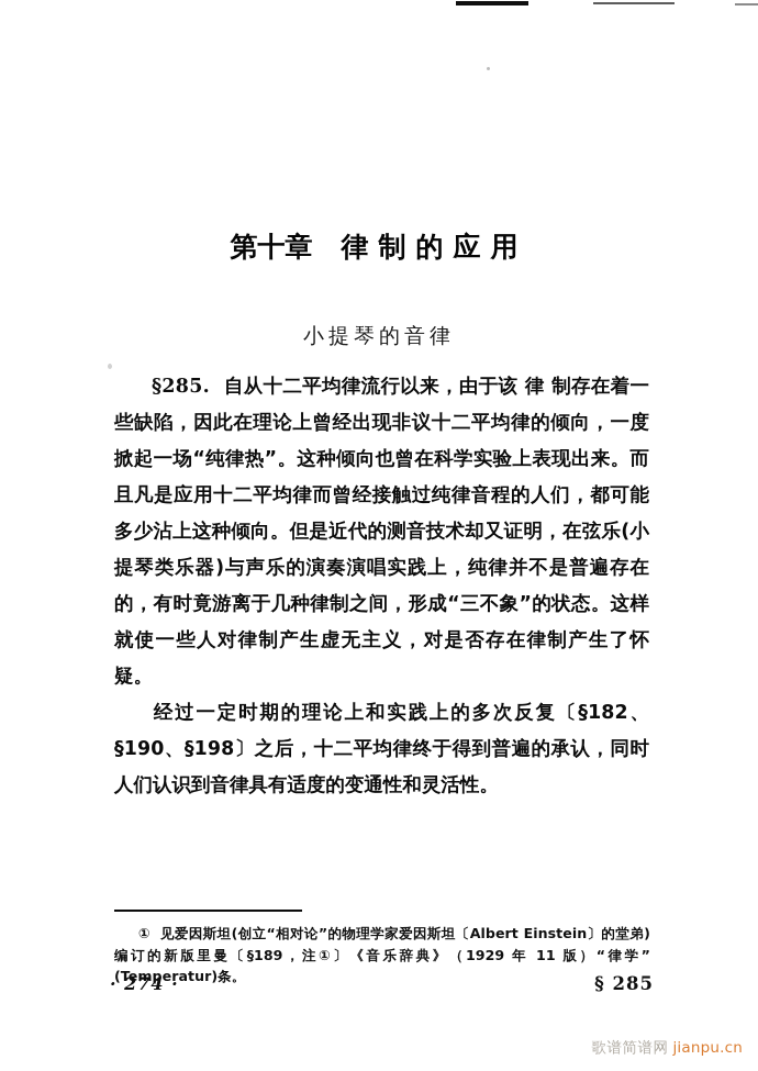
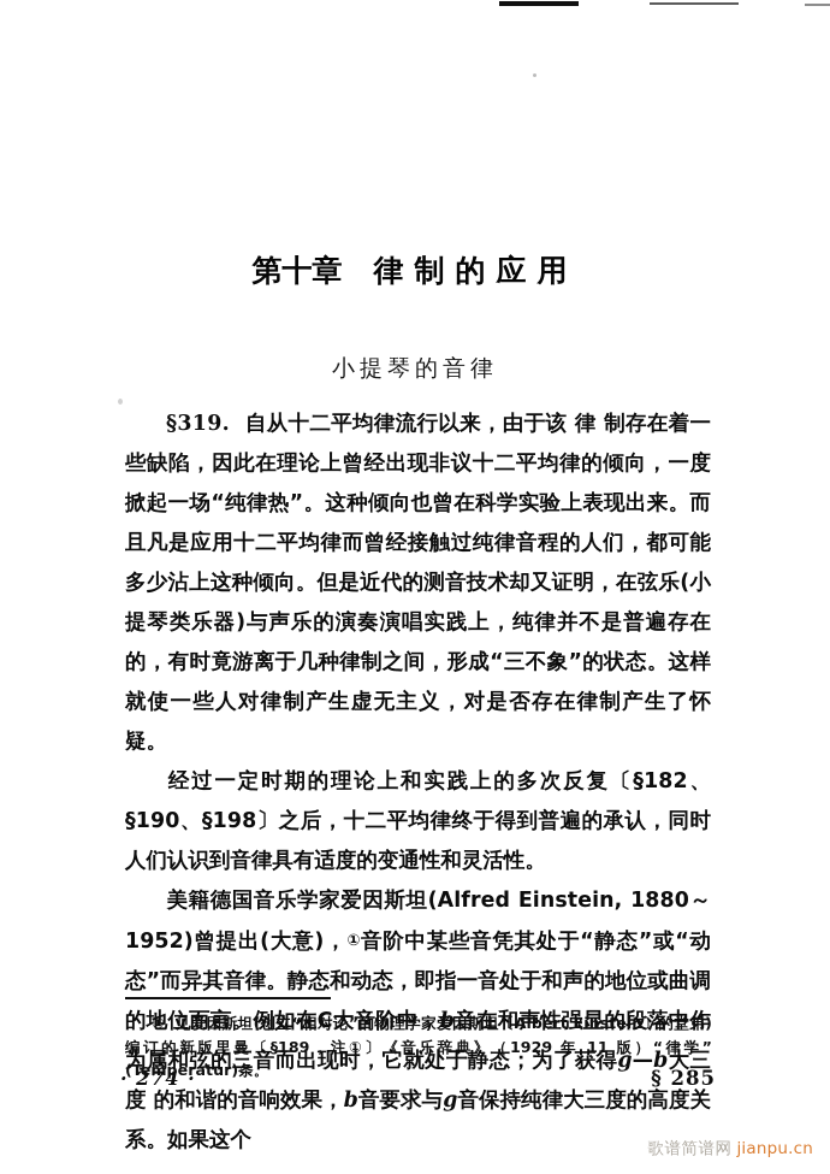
  第十章 律制的应用
  小提琴的音律
- §285. 自从十二平均律流行以来，由于该 律 制存在着一 些缺陷，因此在理论上曾经出现非议十二平均律的倾向，一度掀起一场“纯律热”。这种倾向也曾在科学实验上表现出来。而且凡是应用十二平均律而曾经接触过纯律音程的人们，都可能多少沾上这种倾向。但是近代的测音技术却又证明，在弦乐(小提琴类乐器)与声乐的演奏演唱实践上，纯律并不是普遍存在的，有时竟游离于几种律制之间，形成“三不象”的状态。这样就使一些人对律制产生虚无主义，对是否存在律制产生了怀疑。
+ §319. 自从十二平均律流行以来，由于该 律 制存在着一 些缺陷，因此在理论上曾经出现非议十二平均律的倾向，一度掀起一场“纯律热”。这种倾向也曾在科学实验上表现出来。而且凡是应用十二平均律而曾经接触过纯律音程的人们，都可能多少沾上这种倾向。但是近代的测音技术却又证明，在弦乐(小提琴类乐器)与声乐的演奏演唱实践上，纯律并不是普遍存在的，有时竟游离于几种律制之间，形成“三不象”的状态。这样就使一些人对律制产生虚无主义，对是否存在律制产生了怀疑。
  经过一定时期的理论上和实践上的多次反复〔§182、§190、§198〕之后，十二平均律终于得到普遍的承认，同时人们认识到音律具有适度的变通性和灵活性。
+ 美籍德国音乐学家爱因斯坦(Alfred Einstein, 1880～1952)曾提出(大意)，①音阶中某些音凭其处于“静态”或“动态”而异其音律。静态和动态，即指一音处于和声的地位或曲调的地位而言。例如在C大音阶中，b音在和声性强显的段落中作为属和弦的三音而出现时，它就处于静态；为了获得g—b大三 度 的和谐的音响效果，b音要求与g音保持纯律大三度的高度关系。如果这个
  ① 见爱因斯坦(创立“相对论”的物理学家爱因斯坦〔Albert Einstein〕的堂弟)编订的新版里曼〔§189，注①〕《音乐辞典》（1929 年 11 版）“律学”(Temperatur)条。
  · 274 ·
  § 285
  歌谱简谱网 jianpu.cn
